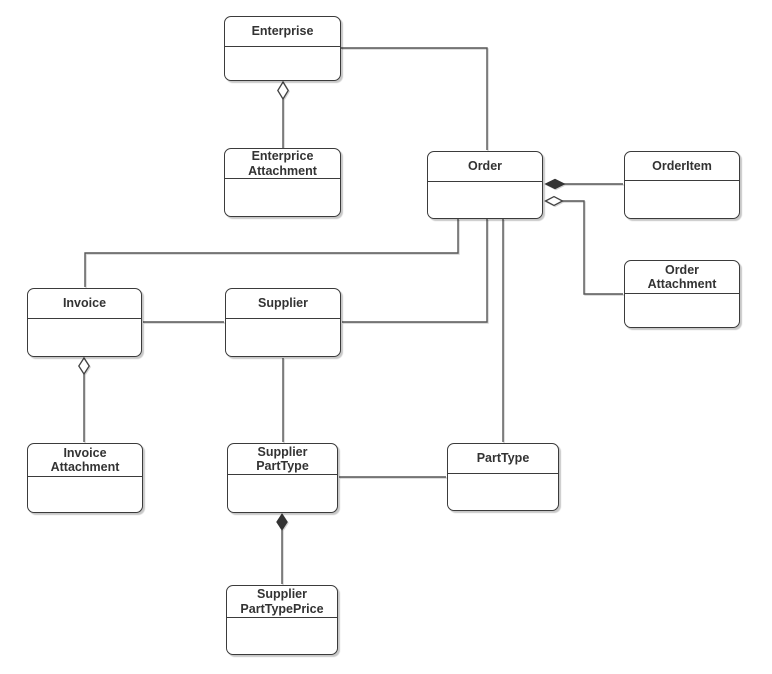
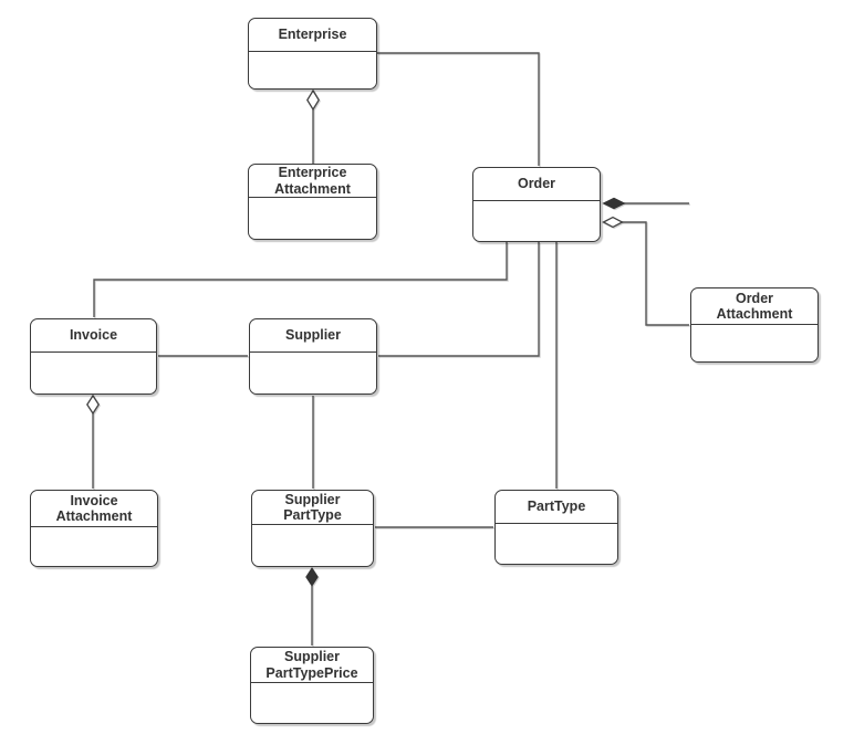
  Enterprise
  Enterprice
  Attachment
  Order
- OrderItem
  Order
  Attachment
  Invoice
  Supplier
  Invoice
  Attachment
  Supplier
  PartType
  PartType
  Supplier
  PartTypePrice
